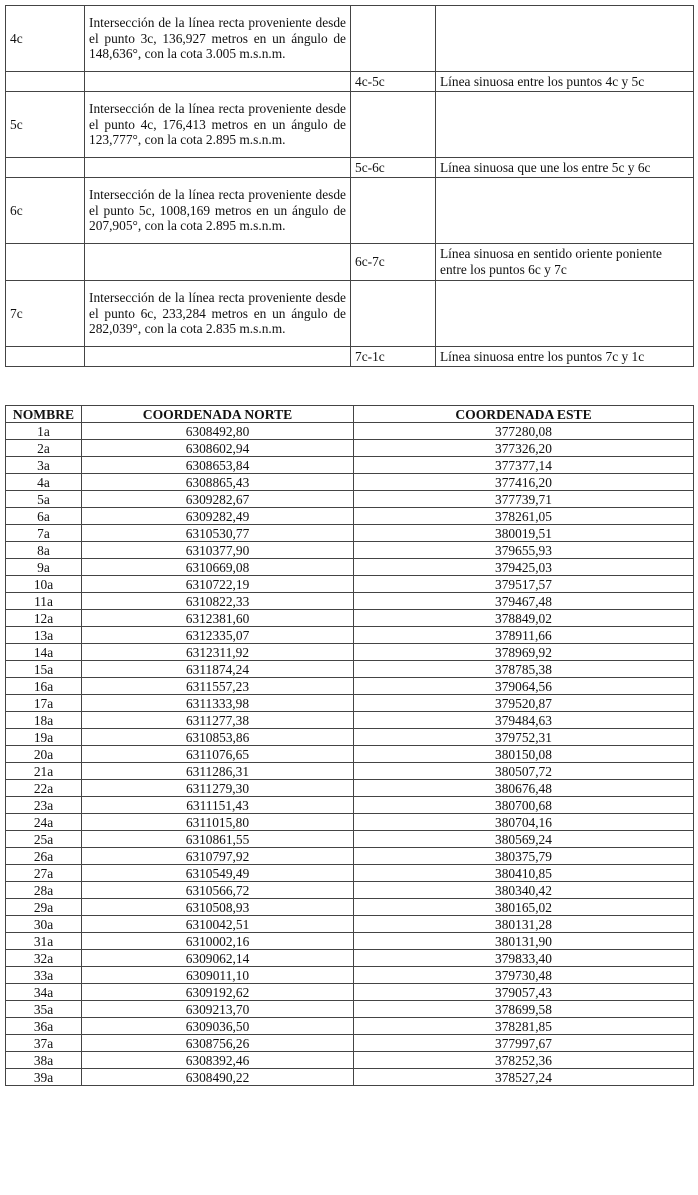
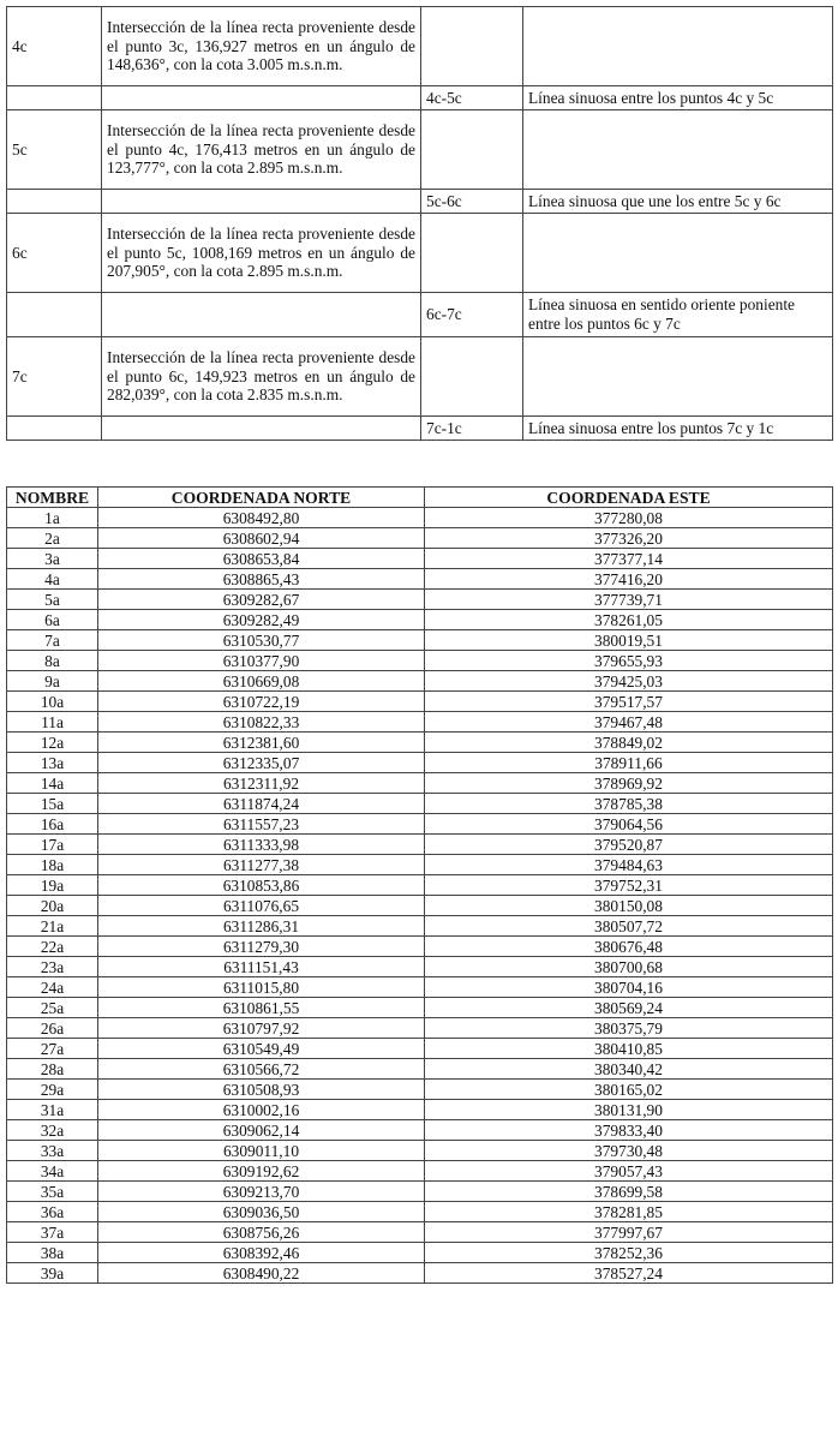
  4c	Intersección de la línea recta proveniente desde el punto 3c, 136,927 metros en un ángulo de 148,636°, con la cota 3.005 m.s.n.m.
  		4c-5c	Línea sinuosa entre los puntos 4c y 5c
  5c	Intersección de la línea recta proveniente desde el punto 4c, 176,413 metros en un ángulo de 123,777°, con la cota 2.895 m.s.n.m.
  		5c-6c	Línea sinuosa que une los entre 5c y 6c
  6c	Intersección de la línea recta proveniente desde el punto 5c, 1008,169 metros en un ángulo de 207,905°, con la cota 2.895 m.s.n.m.
  		6c-7c	Línea sinuosa en sentido oriente poniente entre los puntos 6c y 7c
- 7c	Intersección de la línea recta proveniente desde el punto 6c, 233,284 metros en un ángulo de 282,039°, con la cota 2.835 m.s.n.m.
+ 7c	Intersección de la línea recta proveniente desde el punto 6c, 149,923 metros en un ángulo de 282,039°, con la cota 2.835 m.s.n.m.
  		7c-1c	Línea sinuosa entre los puntos 7c y 1c
  NOMBRE	COORDENADA NORTE	COORDENADA ESTE
  1a	6308492,80	377280,08
  2a	6308602,94	377326,20
  3a	6308653,84	377377,14
  4a	6308865,43	377416,20
  5a	6309282,67	377739,71
  6a	6309282,49	378261,05
  7a	6310530,77	380019,51
  8a	6310377,90	379655,93
  9a	6310669,08	379425,03
  10a	6310722,19	379517,57
  11a	6310822,33	379467,48
  12a	6312381,60	378849,02
  13a	6312335,07	378911,66
  14a	6312311,92	378969,92
  15a	6311874,24	378785,38
  16a	6311557,23	379064,56
  17a	6311333,98	379520,87
  18a	6311277,38	379484,63
  19a	6310853,86	379752,31
  20a	6311076,65	380150,08
  21a	6311286,31	380507,72
  22a	6311279,30	380676,48
  23a	6311151,43	380700,68
  24a	6311015,80	380704,16
  25a	6310861,55	380569,24
  26a	6310797,92	380375,79
  27a	6310549,49	380410,85
  28a	6310566,72	380340,42
  29a	6310508,93	380165,02
- 30a	6310042,51	380131,28
  31a	6310002,16	380131,90
  32a	6309062,14	379833,40
  33a	6309011,10	379730,48
  34a	6309192,62	379057,43
  35a	6309213,70	378699,58
  36a	6309036,50	378281,85
  37a	6308756,26	377997,67
  38a	6308392,46	378252,36
  39a	6308490,22	378527,24
